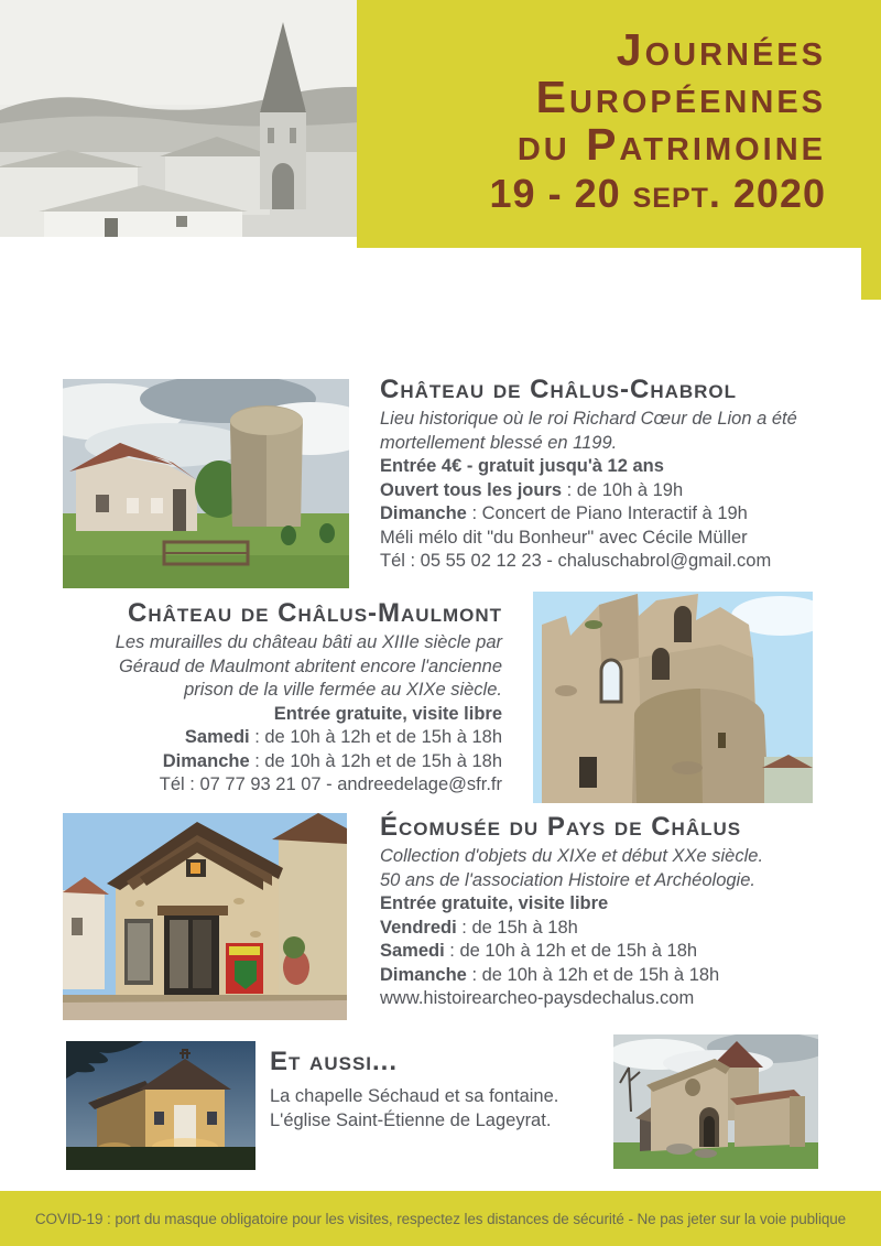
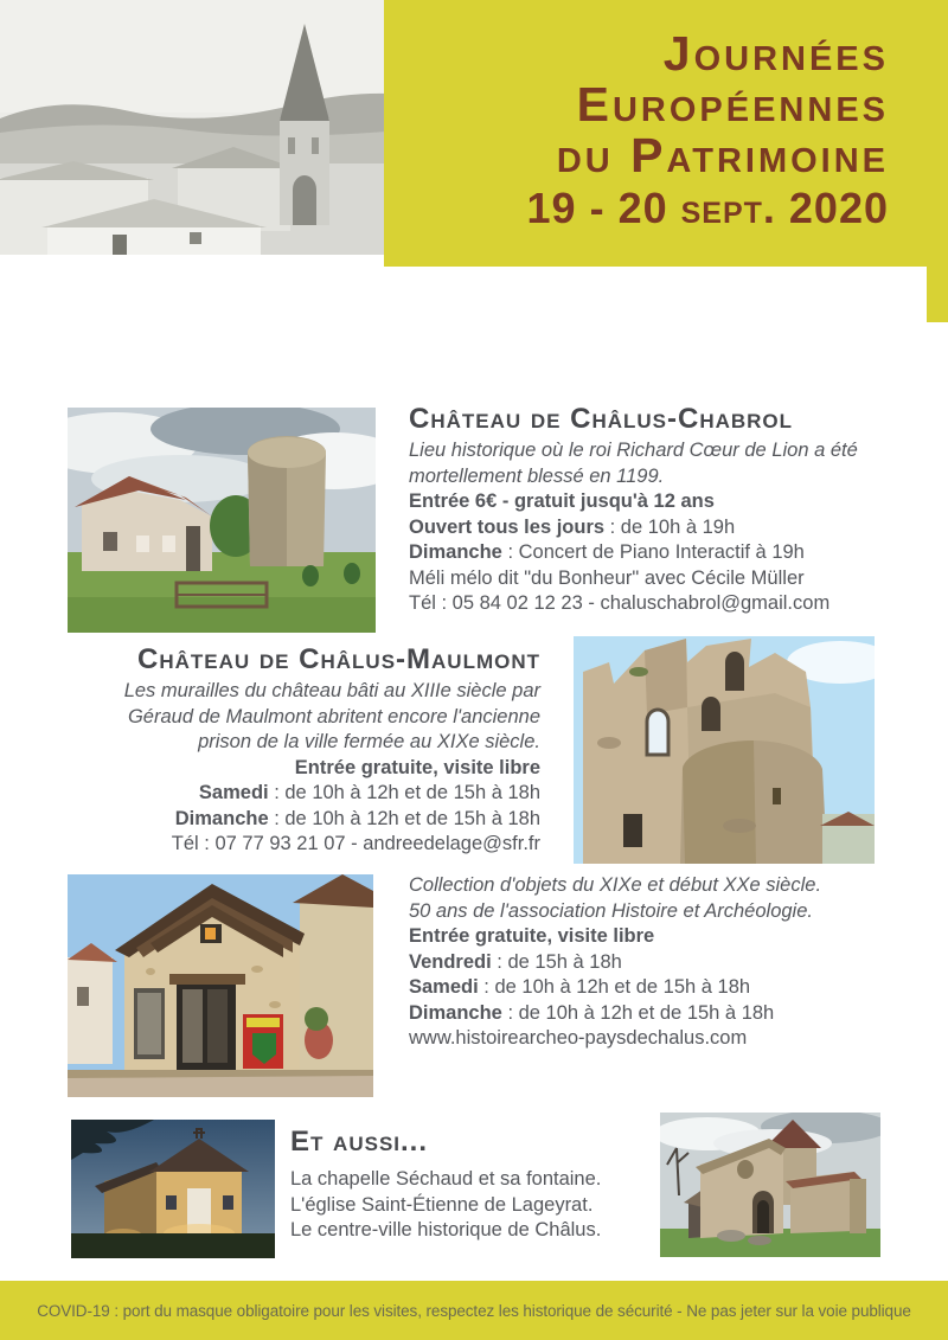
  Journées
  Européennes
  du Patrimoine
  19 - 20 sept. 2020
  Château de Châlus-Chabrol
  Lieu historique où le roi Richard Cœur de Lion a été
  mortellement blessé en 1199.
- Entrée 4€ - gratuit jusqu'à 12 ans
+ Entrée 6€ - gratuit jusqu'à 12 ans
  Ouvert tous les jours : de 10h à 19h
  Dimanche : Concert de Piano Interactif à 19h
  Méli mélo dit "du Bonheur" avec Cécile Müller
- Tél : 05 55 02 12 23 - chaluschabrol@gmail.com
+ Tél : 05 84 02 12 23 - chaluschabrol@gmail.com
  Château de Châlus-Maulmont
  Les murailles du château bâti au XIIIe siècle par
  Géraud de Maulmont abritent encore l'ancienne
  prison de la ville fermée au XIXe siècle.
  Entrée gratuite, visite libre
  Samedi : de 10h à 12h et de 15h à 18h
  Dimanche : de 10h à 12h et de 15h à 18h
  Tél : 07 77 93 21 07 - andreedelage@sfr.fr
- Écomusée du Pays de Châlus
  Collection d'objets du XIXe et début XXe siècle.
  50 ans de l'association Histoire et Archéologie.
  Entrée gratuite, visite libre
  Vendredi : de 15h à 18h
  Samedi : de 10h à 12h et de 15h à 18h
  Dimanche : de 10h à 12h et de 15h à 18h
  www.histoirearcheo-paysdechalus.com
  Et aussi...
  La chapelle Séchaud et sa fontaine.
  L'église Saint-Étienne de Lageyrat.
+ Le centre-ville historique de Châlus.
- COVID-19 : port du masque obligatoire pour les visites, respectez les distances de sécurité - Ne pas jeter sur la voie publique
+ COVID-19 : port du masque obligatoire pour les visites, respectez les historique de sécurité - Ne pas jeter sur la voie publique
